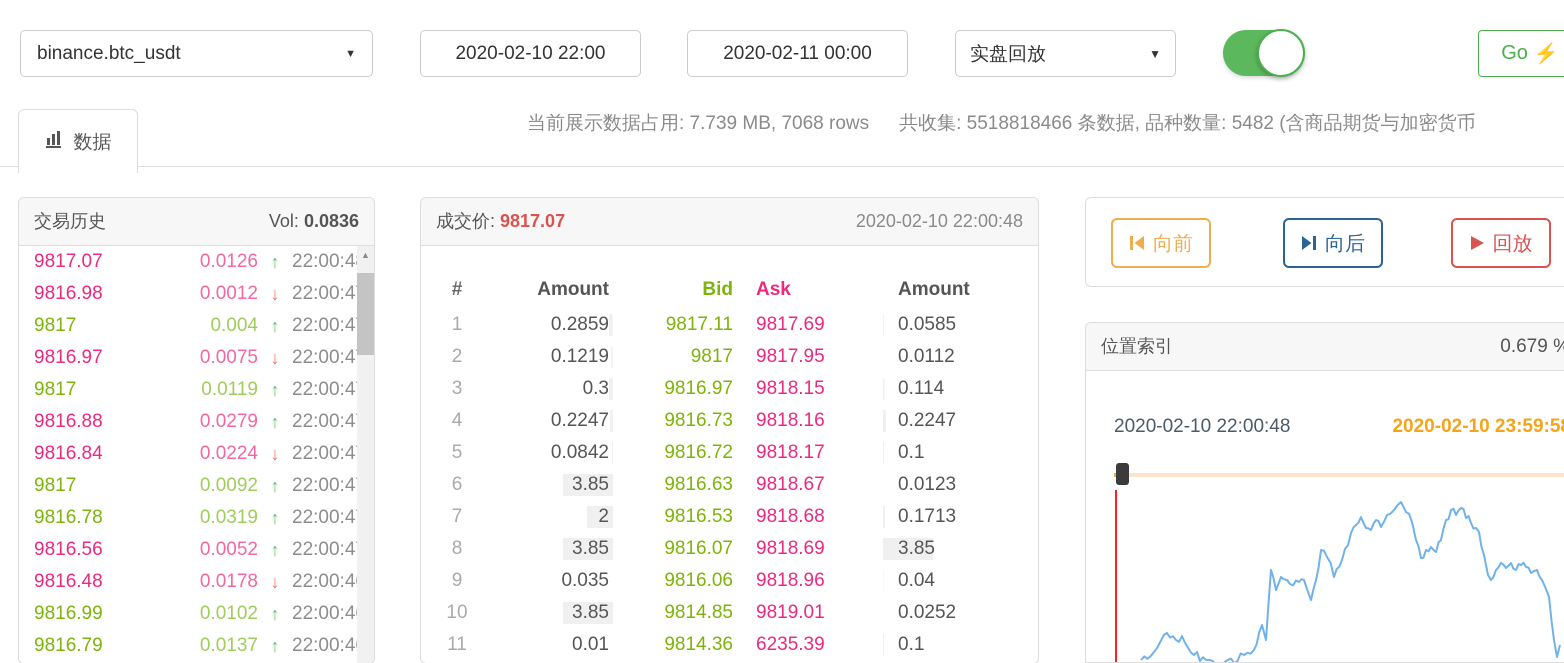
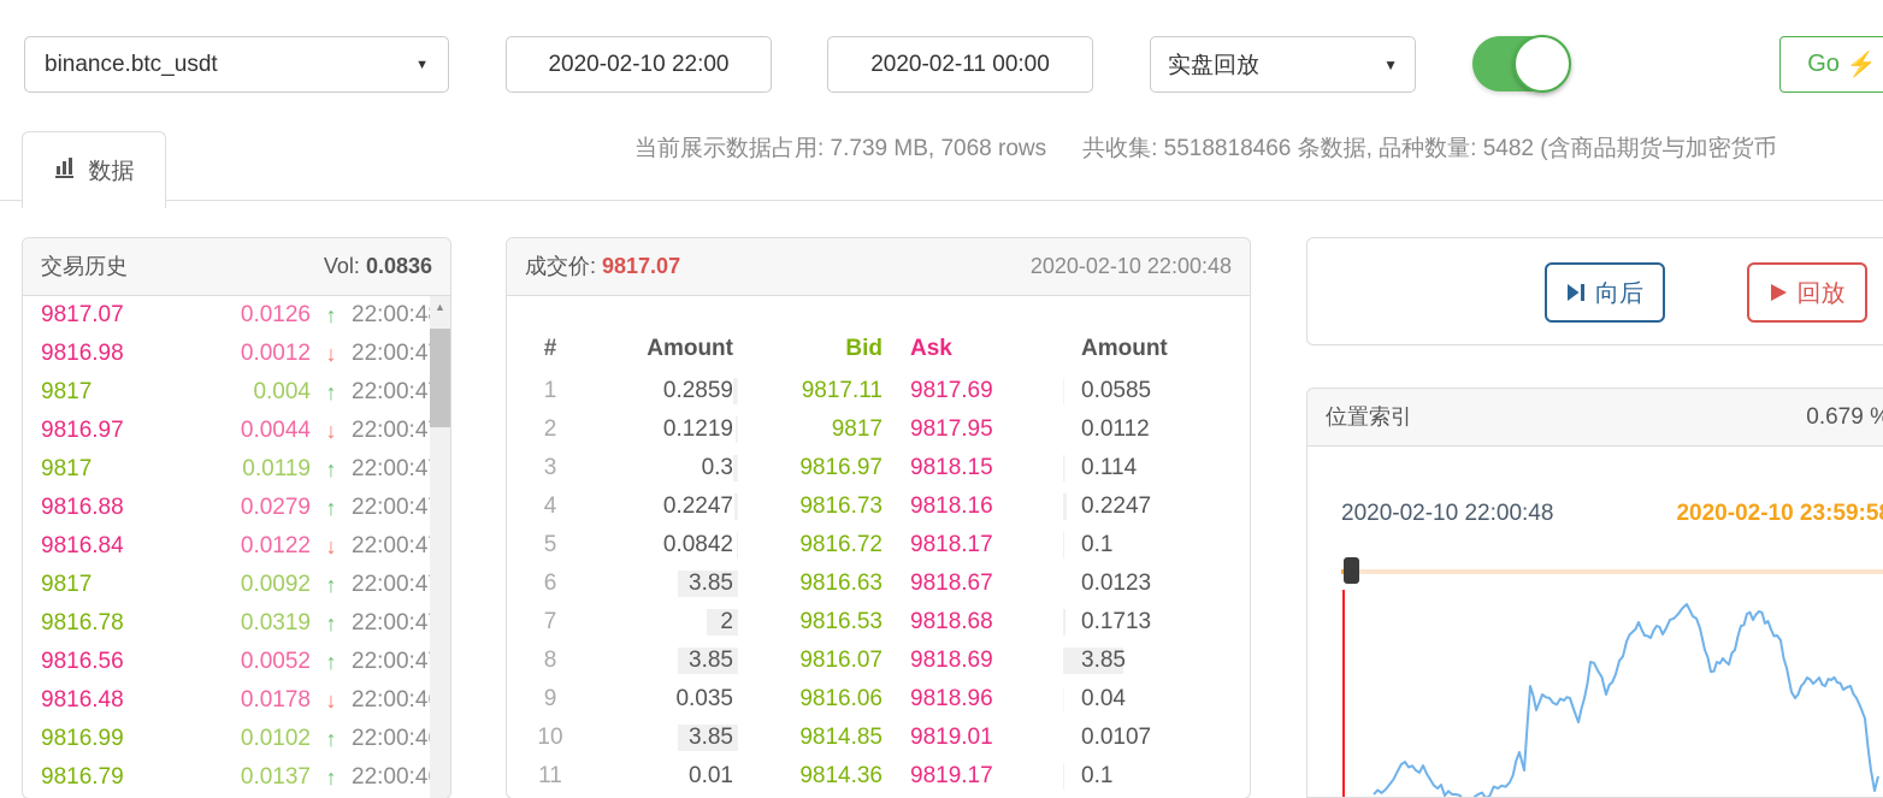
  binance.btc_usdt
  ▼
  2020-02-10 22:00
  2020-02-11 00:00
  实盘回放
  ▼
  Go
  ⚡
  数据
  当前展示数据占用: 7.739 MB, 7068 rows
  共收集: 5518818466 条数据, 品种数量: 5482 (含商品期货与加密货币
  交易历史
  Vol: 0.0836
  9817.07
  0.0126
  ↑
  22:00:4
  9816.98
  0.0012
  ↓
  22:00:4
  9817
  0.004
  ↑
  22:00:4
  9816.97
- 0.0075
+ 0.0044
  ↓
  22:00:4
  9817
  0.0119
  ↑
  22:00:4
  9816.88
  0.0279
  ↑
  22:00:4
  9816.84
- 0.0224
+ 0.0122
  ↓
  22:00:4
  9817
  0.0092
  ↑
  22:00:4
  9816.78
  0.0319
  ↑
  22:00:4
  9816.56
  0.0052
  ↑
  22:00:4
  9816.48
  0.0178
  ↓
  22:00:4
  9816.99
  0.0102
  ↑
  22:00:4
  9816.79
  0.0137
  ↑
  22:00:4
  ▲
  成交价: 9817.07
  2020-02-10 22:00:48
  #
  Amount
  Bid
  Ask
  Amount
  1
  0.2859
  9817.11
  9817.69
  0.0585
  2
  0.1219
  9817
  9817.95
  0.0112
  3
  0.3
  9816.97
  9818.15
  0.114
  4
  0.2247
  9816.73
  9818.16
  0.2247
  5
  0.0842
  9816.72
  9818.17
  0.1
  6
  3.85
  9816.63
  9818.67
  0.0123
  7
  2
  9816.53
  9818.68
  0.1713
  8
  3.85
  9816.07
  9818.69
  3.85
  9
  0.035
  9816.06
  9818.96
  0.04
  10
  3.85
  9814.85
  9819.01
- 0.0252
+ 0.0107
  11
  0.01
  9814.36
- 6235.39
+ 9819.17
  0.1
- 向前
  向后
  回放
  位置索引
  0.679 %
  2020-02-10 22:00:48
  2020-02-10 23:59:5
